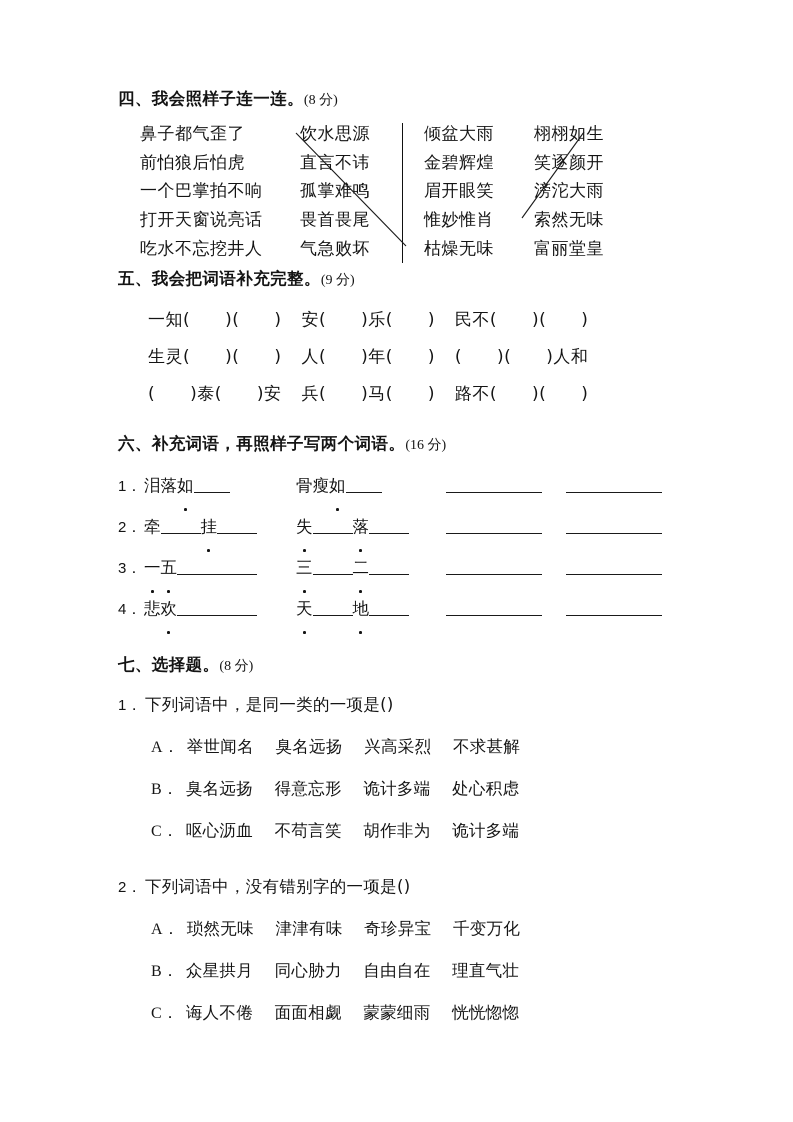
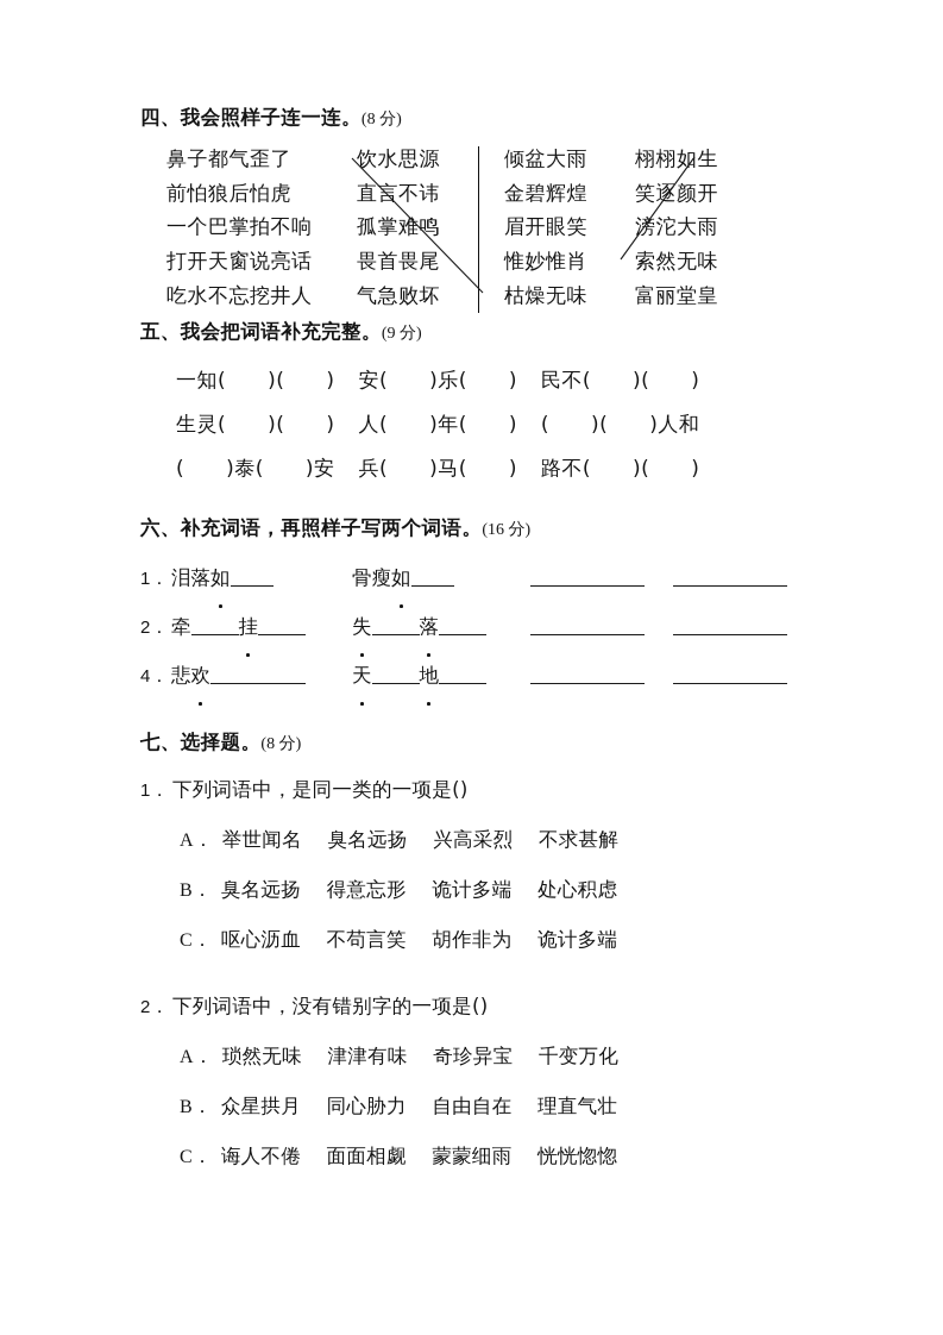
  四、我会照样子连一连。(8 分)
  鼻子都气歪了
  前怕狼后怕虎
  一个巴掌拍不响
  打开天窗说亮话
  吃水不忘挖井人
  饮水思源
  直言不讳
  孤掌难鸣
  畏首畏尾
  气急败坏
  倾盆大雨
  金碧辉煌
  眉开眼笑
  惟妙惟肖
  枯燥无味
  栩栩如生
  笑逐颜开
  滂沱大雨
  索然无味
  富丽堂皇
  五、我会把词语补充完整。(9 分)
  一知( )( ) 安( )乐( ) 民不( )( )
  生灵( )( ) 人( )年( ) ( )( )人和
  ( )泰( )安 兵( )马( ) 路不( )( )
  六、补充词语，再照样子写两个词语。(16 分)
  1．
  泪落如
  骨瘦如
  2．
  牵 挂
  失 落
- 3．
- 一五
- 三 二
  4．
  悲欢
  天 地
  七、选择题。(8 分)
  1． 下列词语中，是同一类的一项是()
  A． 举世闻名 臭名远扬 兴高采烈 不求甚解
  B． 臭名远扬 得意忘形 诡计多端 处心积虑
  C． 呕心沥血 不苟言笑 胡作非为 诡计多端
  2． 下列词语中，没有错别字的一项是()
  A． 琐然无味 津津有味 奇珍异宝 千变万化
  B． 众星拱月 同心胁力 自由自在 理直气壮
  C． 诲人不倦 面面相觑 蒙蒙细雨 恍恍惚惚
